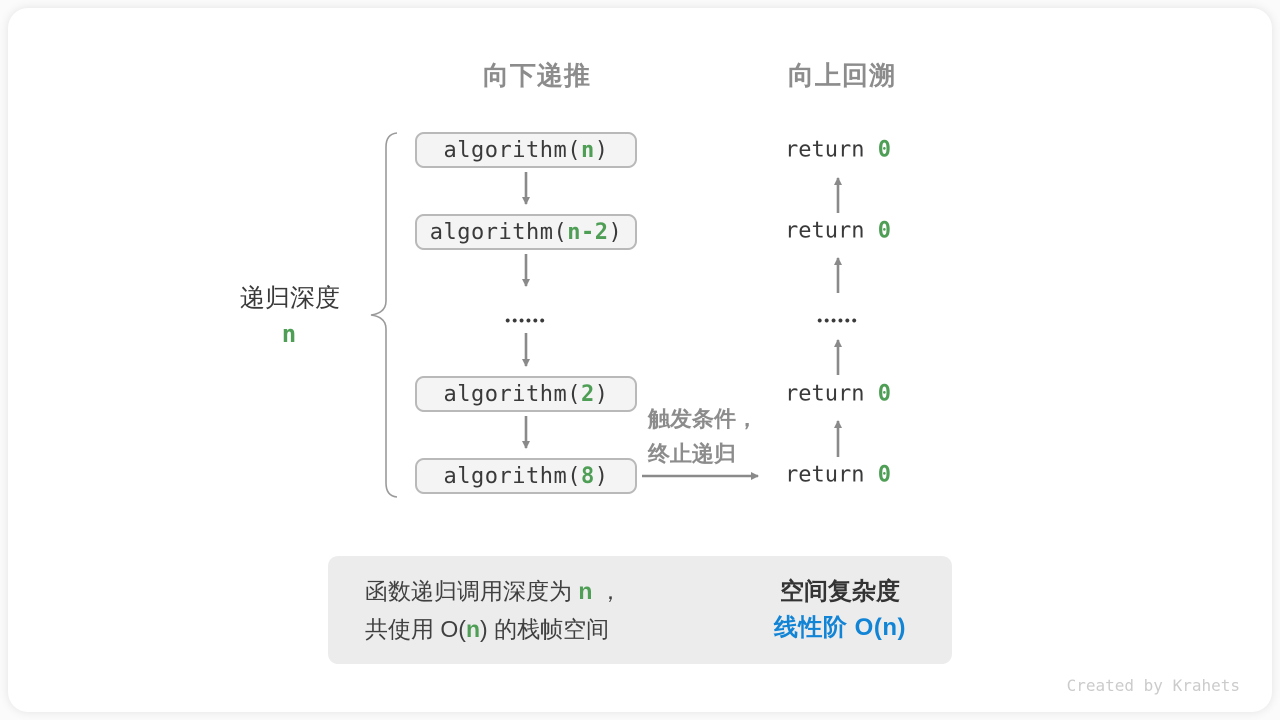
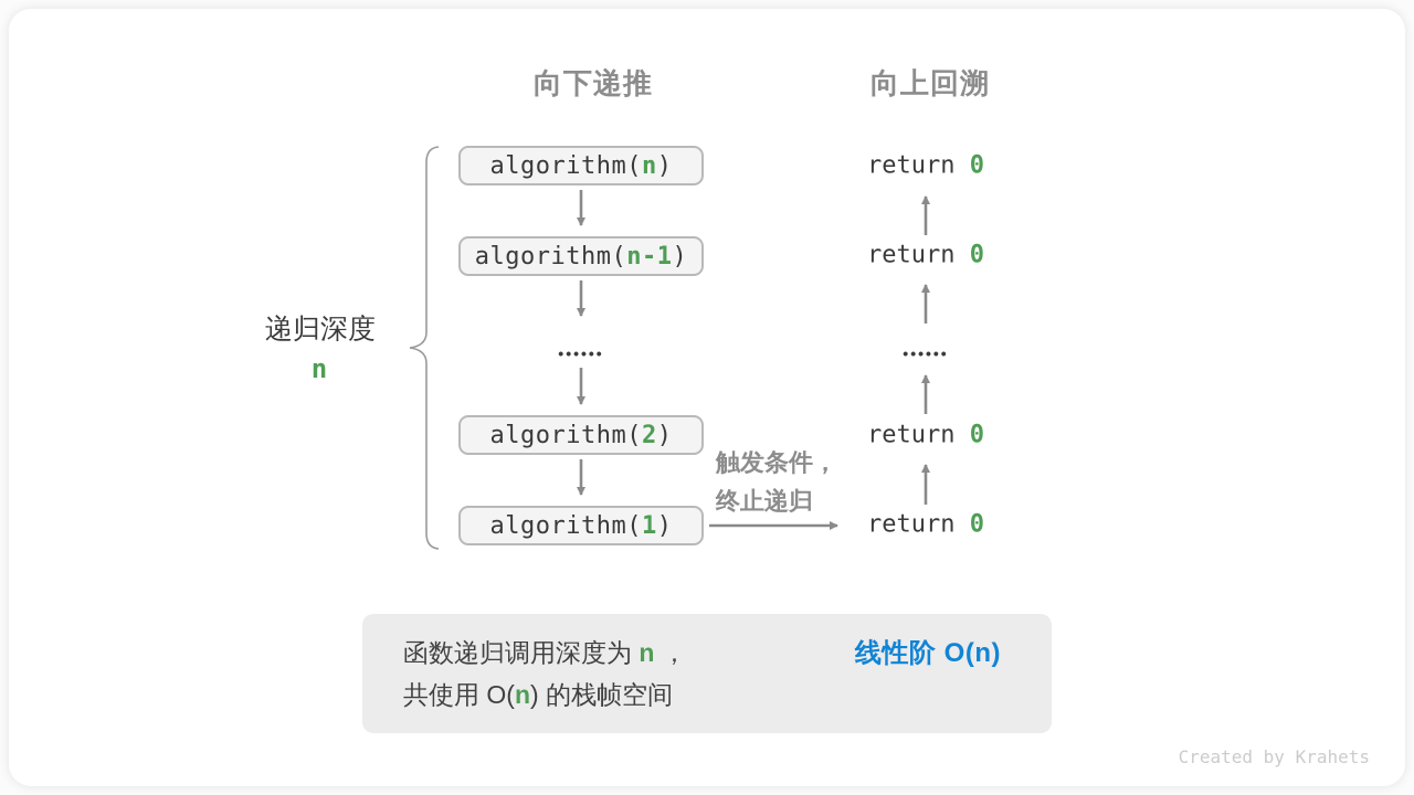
  向下递推
  向上回溯
  递归深度
  n
  algorithm(n)
- algorithm(n-2)
+ algorithm(n-1)
  ••••••
  algorithm(2)
- algorithm(8)
+ algorithm(1)
  return 0
  return 0
  ••••••
  return 0
  return 0
  触发条件，
  终止递归
  函数递归调用深度为 n ，
  共使用 O(n) 的栈帧空间
- 空间复杂度
  线性阶 O(n)
  Created by Krahets
